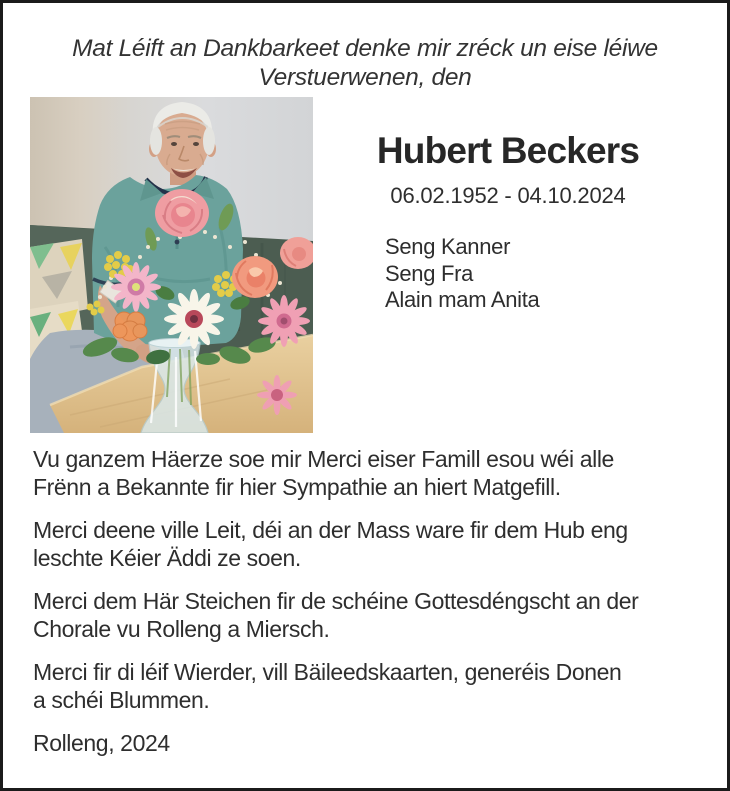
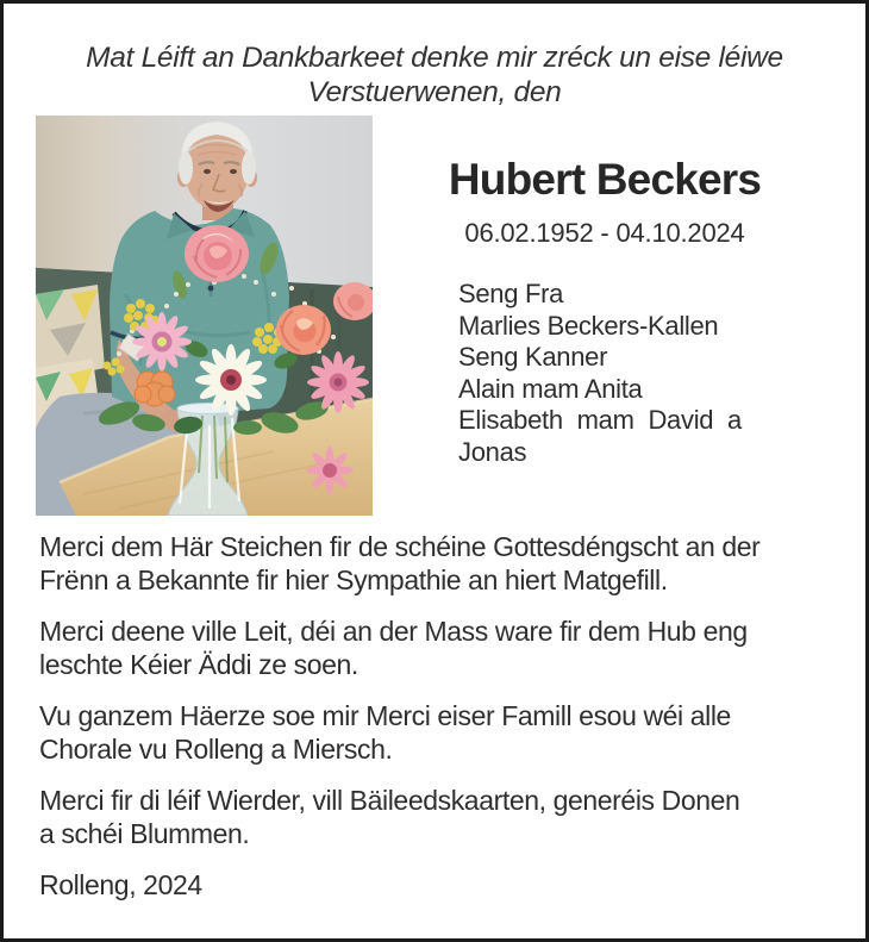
  Mat Léift an Dankbarkeet denke mir zréck un eise léiwe
  Verstuerwenen, den
  Hubert Beckers
  06.02.1952 - 04.10.2024
- Seng Kanner
+ Seng Fra
+ Marlies Beckers-Kallen
- Seng Fra
+ Seng Kanner
  Alain mam Anita
+ Elisabeth mam David a Jonas
- Vu ganzem Häerze soe mir Merci eiser Famill esou wéi alle
+ Merci dem Här Steichen fir de schéine Gottesdéngscht an der
  Frënn a Bekannte fir hier Sympathie an hiert Matgefill.
  Merci deene ville Leit, déi an der Mass ware fir dem Hub eng
  leschte Kéier Äddi ze soen.
- Merci dem Här Steichen fir de schéine Gottesdéngscht an der
+ Vu ganzem Häerze soe mir Merci eiser Famill esou wéi alle
  Chorale vu Rolleng a Miersch.
  Merci fir di léif Wierder, vill Bäileedskaarten, generéis Donen
  a schéi Blummen.
  Rolleng, 2024
